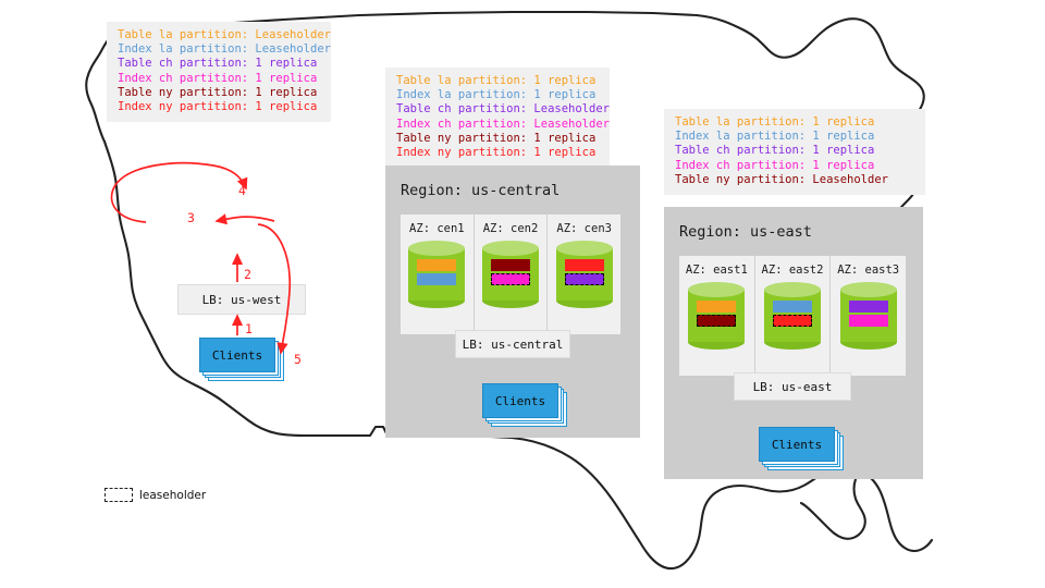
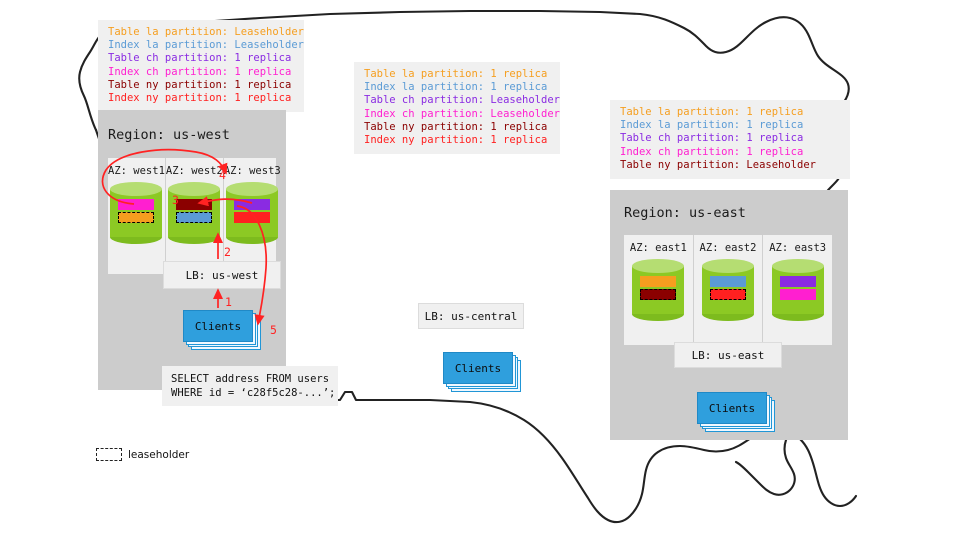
  Table la partition: Leaseholde
  Index la partition: Leaseholde
  Table ch partition: 1 replica
  Index ch partition: 1 replica
  Table ny partition: 1 replica
  Index ny partition: 1 replica
+ Region: us-west
+ AZ: west1
+ AZ: west2
+ AZ: west3
  LB: us-west
  Clients
  Table la partition: 1 replica
  Index la partition: 1 replica
  Table ch partition: Leaseholde
  Index ch partition: Leaseholde
  Table ny partition: 1 replica
  Index ny partition: 1 replica
- Region: us-central
- AZ: cen1
- AZ: cen2
- AZ: cen3
  LB: us-central
  Clients
  Table la partition: 1 replica
  Index la partition: 1 replica
  Table ch partition: 1 replica
  Index ch partition: 1 replica
  Table ny partition: Leaseholder
  Region: us-east
  AZ: east1
  AZ: east2
  AZ: east3
  LB: us-east
  Clients
+ SELECT address FROM users WHERE id = ‘c28f5c28-...’;
  leaseholder
  1
  2
  3
  4
  5
